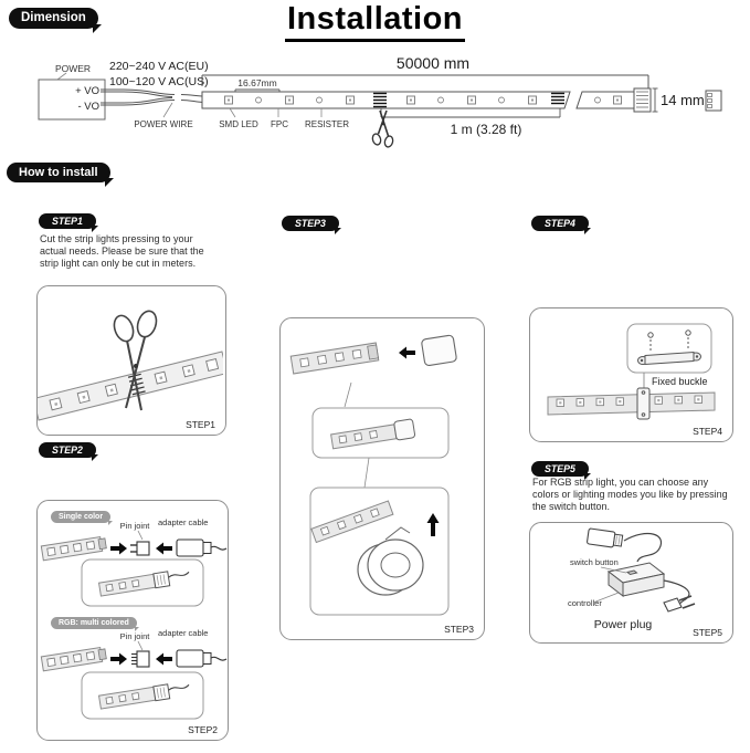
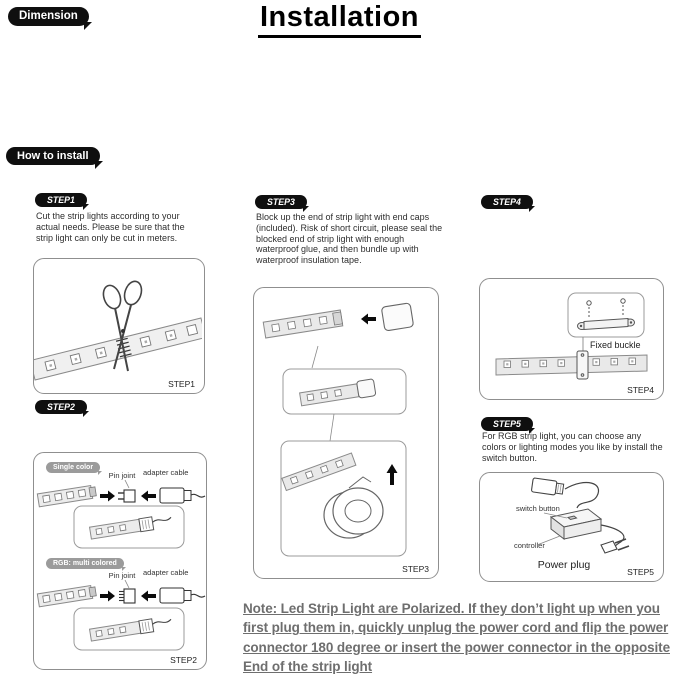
  Dimension
  Installation
- POWER
- + VO
- - VO
- POWER WIRE
- 220~240 V AC(EU)
- 100~120 V AC(US)
- 50000 mm
- 16.67mm
- SMD LED
- FPC
- RESISTER
- 1 m (3.28 ft)
- 14 mm
  How to install
  STEP1
- Cut the strip lights pressing to your actual needs. Please be sure that the strip light can only be cut in meters.
+ Cut the strip lights according to your actual needs. Please be sure that the strip light can only be cut in meters.
  STEP1
  STEP2
  Pin joint
  adapter cable
  Pin joint
  adapter cable
  STEP2
  STEP3
+ Block up the end of strip light with end caps (included). Risk of short circuit, please seal the blocked end of strip light with enough waterproof glue, and then bundle up with waterproof insulation tape.
  STEP3
  STEP4
  Fixed buckle
  STEP4
  STEP5
- For RGB strip light, you can choose any colors or lighting modes you like by pressing the switch button.
+ For RGB strip light, you can choose any colors or lighting modes you like by install the switch button.
  switch button
  controller
  Power plug
  STEP5
+ Note: Led Strip Light are Polarized. If they don’t light up when you first plug them in, quickly unplug the power cord and flip the power connector 180 degree or insert the power connector in the opposite End of the strip light
